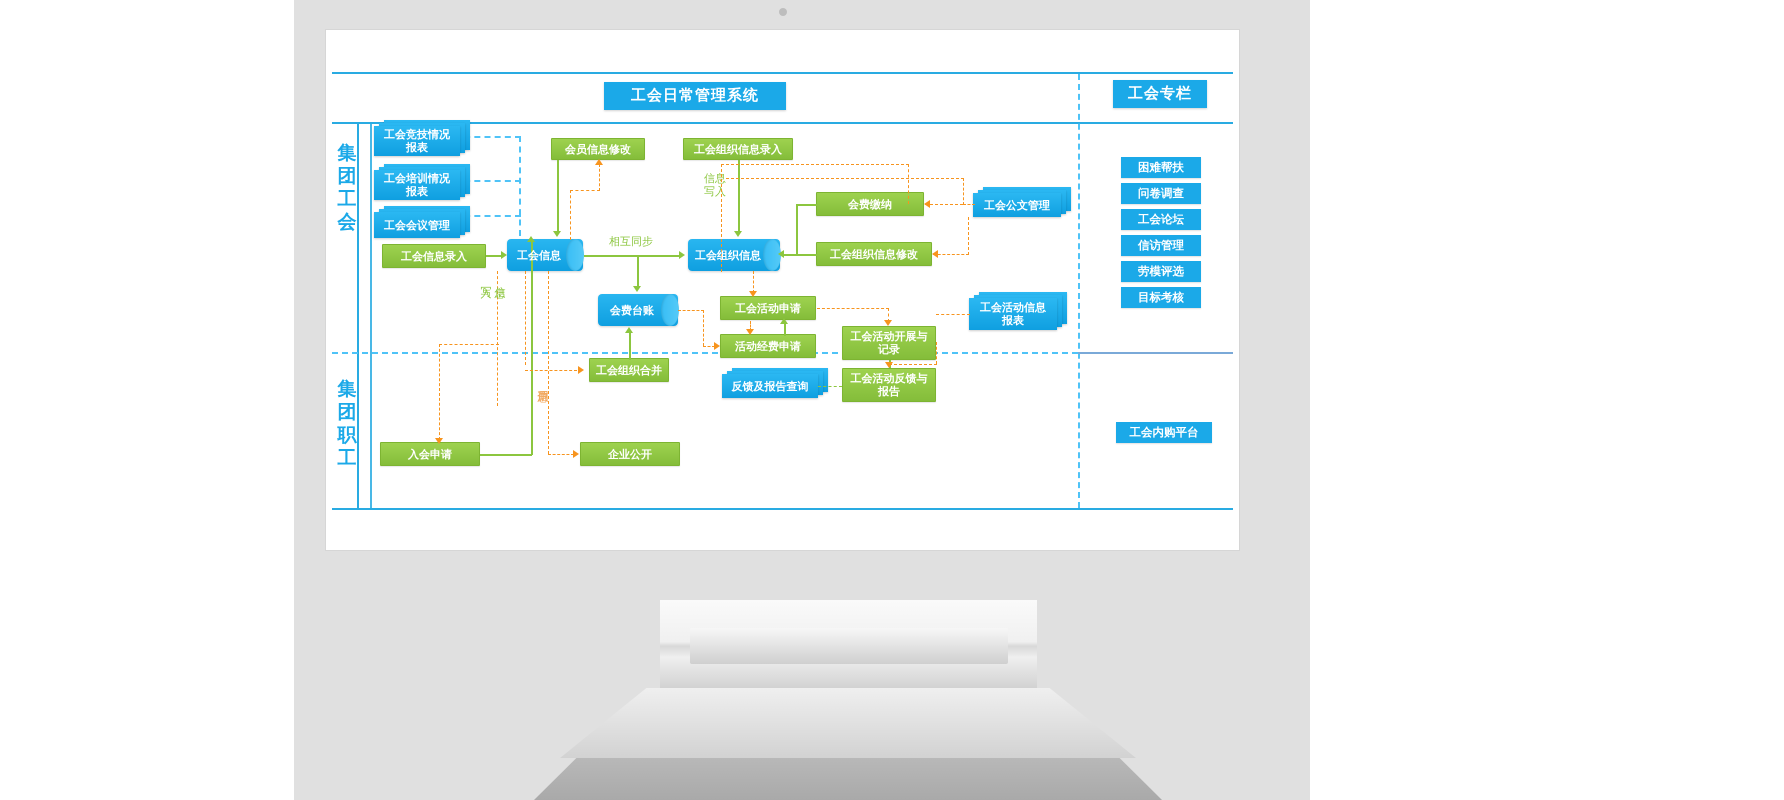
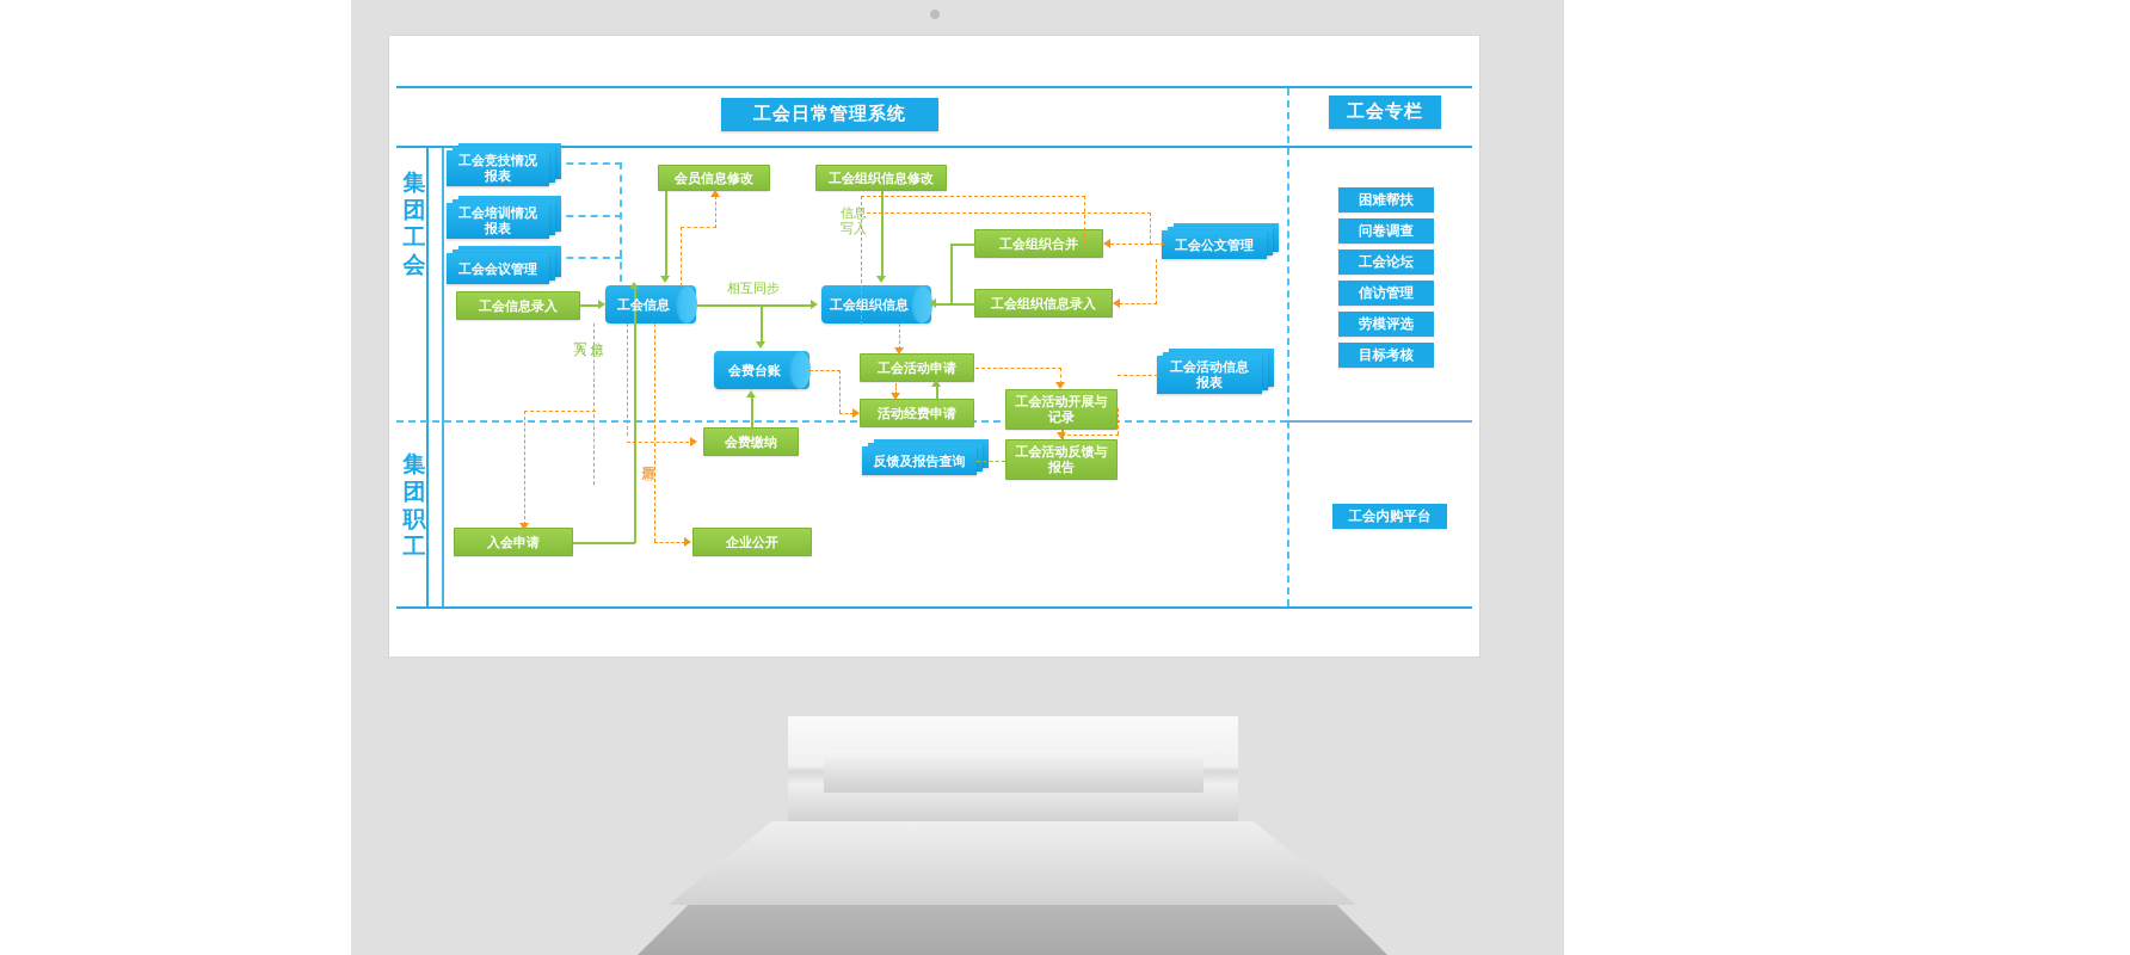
  工会日常管理系统
  工会专栏
  集团工会
  集团职工
  工会竞技情况
  报表
  工会培训情况
  报表
  工会会议管理
  工会信息录入
  工会信息
  工会组织信息
  会费台账
  会员信息修改
- 工会组织信息录入
+ 工会组织信息修改
- 会费缴纳
+ 工会组织合并
- 工会组织信息修改
+ 工会组织信息录入
  工会活动申请
  活动经费申请
  工会活动开展与
  记录
  工会活动反馈与
  报告
- 工会组织合并
+ 会费缴纳
  入会申请
  企业公开
  工会公文管理
  工会活动信息
  报表
  反馈及报告查询
  困难帮扶
  问卷调查
  工会论坛
  信访管理
  劳模评选
  目标考核
  工会内购平台
  相互同步
  信息
  写入
